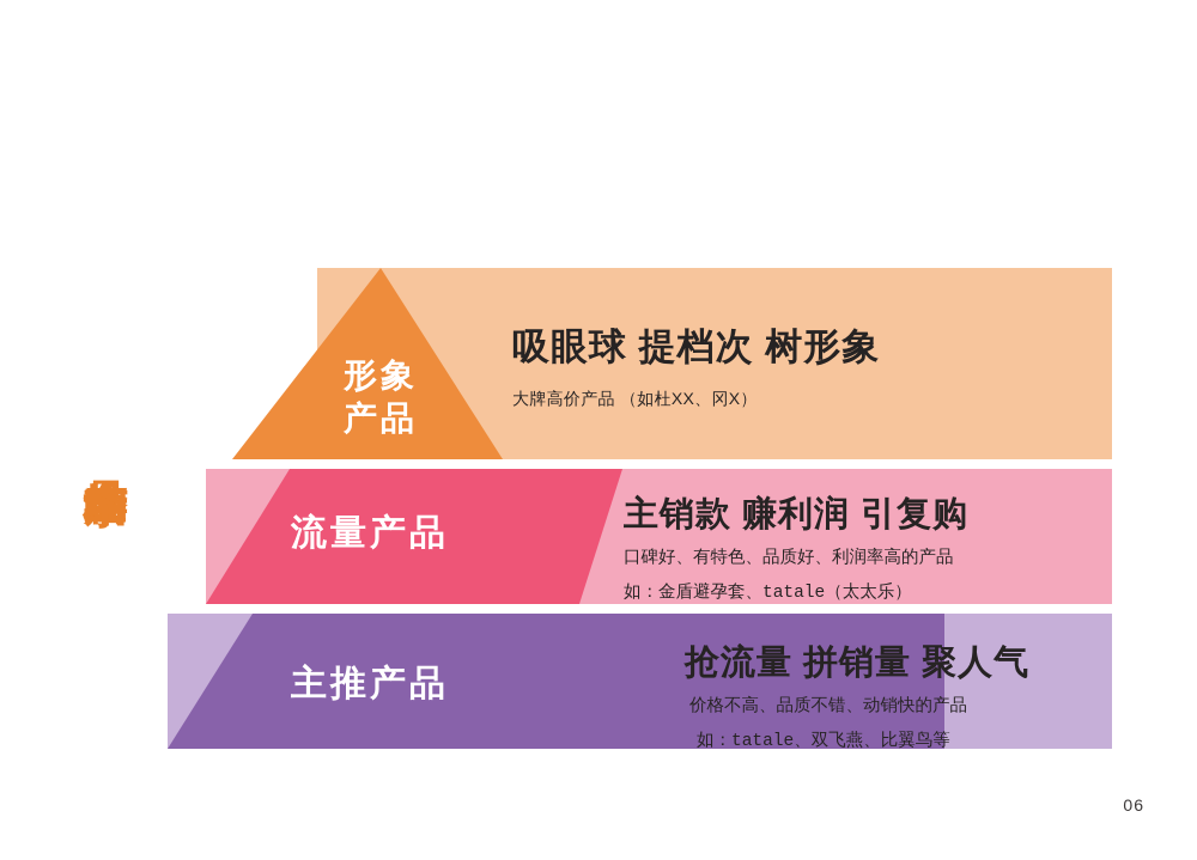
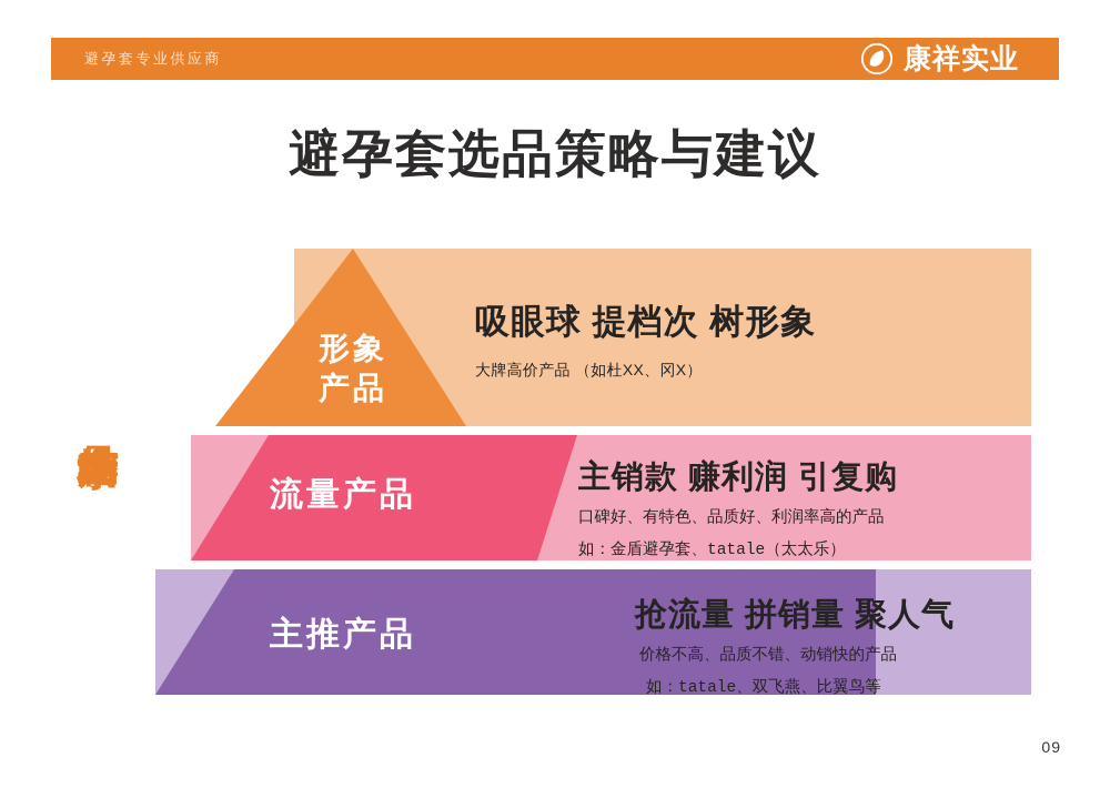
+ 避孕套专业供应商
+ 康祥实业
+ 避孕套选品策略与建议
  形象产品
  吸眼球 提档次 树形象
  大牌高价产品 （如杜XX、冈X）
  流量产品
  主销款 赚利润 引复购
  口碑好、有特色、品质好、利润率高的产品
  如：金盾避孕套、tatale（太太乐）
  主推产品
  抢流量 拼销量 聚人气
  价格不高、品质不错、动销快的产品
  如：tatale、双飞燕、比翼鸟等
- 06
+ 09
